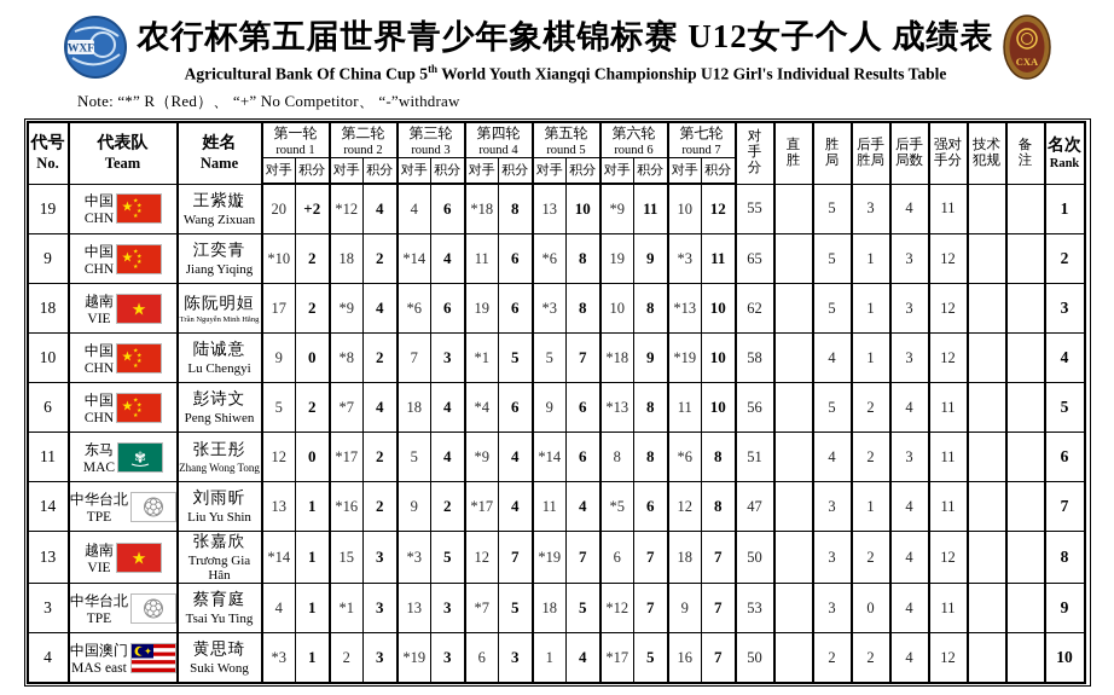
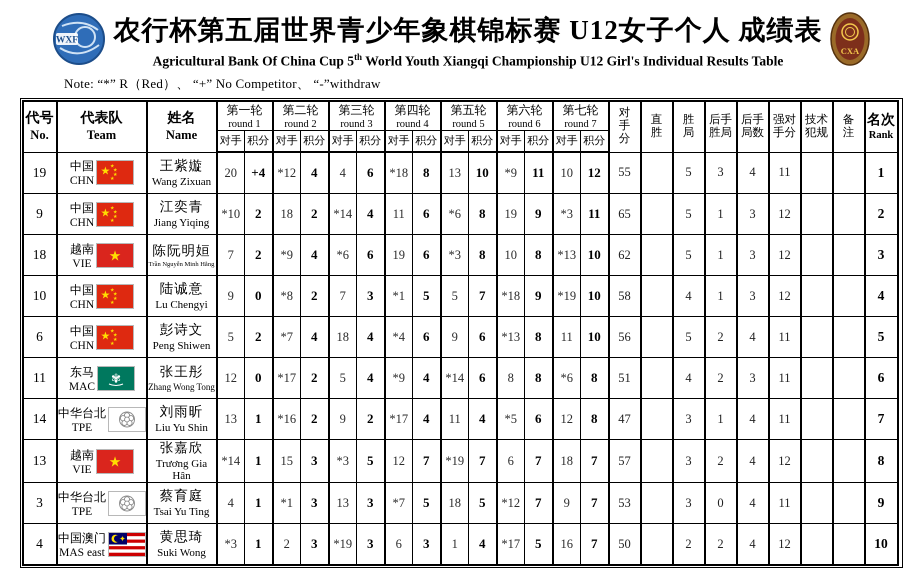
  WXF
  农行杯第五届世界青少年象棋锦标赛 U12女子个人 成绩表
  Agricultural Bank Of China Cup 5th World Youth Xiangqi Championship U12 Girl's Individual Results Table
  CXA
  Note: “*” R（Red）、 “+” No Competitor、 “-”withdraw
  代号No.	代表队Team	姓名Name	第一轮round 1	第二轮round 2	第三轮round 3	第四轮round 4	第五轮round 5	第六轮round 6	第七轮round 7	对 手 分	直 胜	胜 局	后手 胜局	后手 局数	强对 手分	技术 犯规	备 注	名次Rank
  对手	积分	对手	积分	对手	积分	对手	积分	对手	积分	对手	积分	对手	积分
- 19	中国CHN ★	王紫嫙Wang Zixuan	20	+2	*12	4	4	6	*18	8	13	10	*9	11	10	12	55		5	3	4	11			1
+ 19	中国CHN ★	王紫嫙Wang Zixuan	20	+4	*12	4	4	6	*18	8	13	10	*9	11	10	12	55		5	3	4	11			1
  9	中国CHN ★	江奕青Jiang Yiqing	*10	2	18	2	*14	4	11	6	*6	8	19	9	*3	11	65		5	1	3	12			2
- 18	越南VIE ★	陈阮明姮	17	2	*9	4	*6	6	19	6	*3	8	10	8	*13	10	62		5	1	3	12			3
+ 18	越南VIE ★	陈阮明姮	7	2	*9	4	*6	6	19	6	*3	8	10	8	*13	10	62		5	1	3	12			3
  10	中国CHN ★	陆诚意Lu Chengyi	9	0	*8	2	7	3	*1	5	5	7	*18	9	*19	10	58		4	1	3	12			4
  6	中国CHN ★	彭诗文Peng Shiwen	5	2	*7	4	18	4	*4	6	9	6	*13	8	11	10	56		5	2	4	11			5
  11	东马MAC ✾	张王彤Zhang Wong Tong	12	0	*17	2	5	4	*9	4	*14	6	8	8	*6	8	51		4	2	3	11			6
  14	中华台北TPE	刘雨昕Liu Yu Shin	13	1	*16	2	9	2	*17	4	11	4	*5	6	12	8	47		3	1	4	11			7
- 13	越南VIE ★	张嘉欣Trương Gia Hân	*14	1	15	3	*3	5	12	7	*19	7	6	7	18	7	50		3	2	4	12			8
+ 13	越南VIE ★	张嘉欣Trương Gia Hân	*14	1	15	3	*3	5	12	7	*19	7	6	7	18	7	57		3	2	4	12			8
  3	中华台北TPE	蔡育庭Tsai Yu Ting	4	1	*1	3	13	3	*7	5	18	5	*12	7	9	7	53		3	0	4	11			9
  4	中国澳门MAS east ✦	黄思琦Suki Wong	*3	1	2	3	*19	3	6	3	1	4	*17	5	16	7	50		2	2	4	12			10
